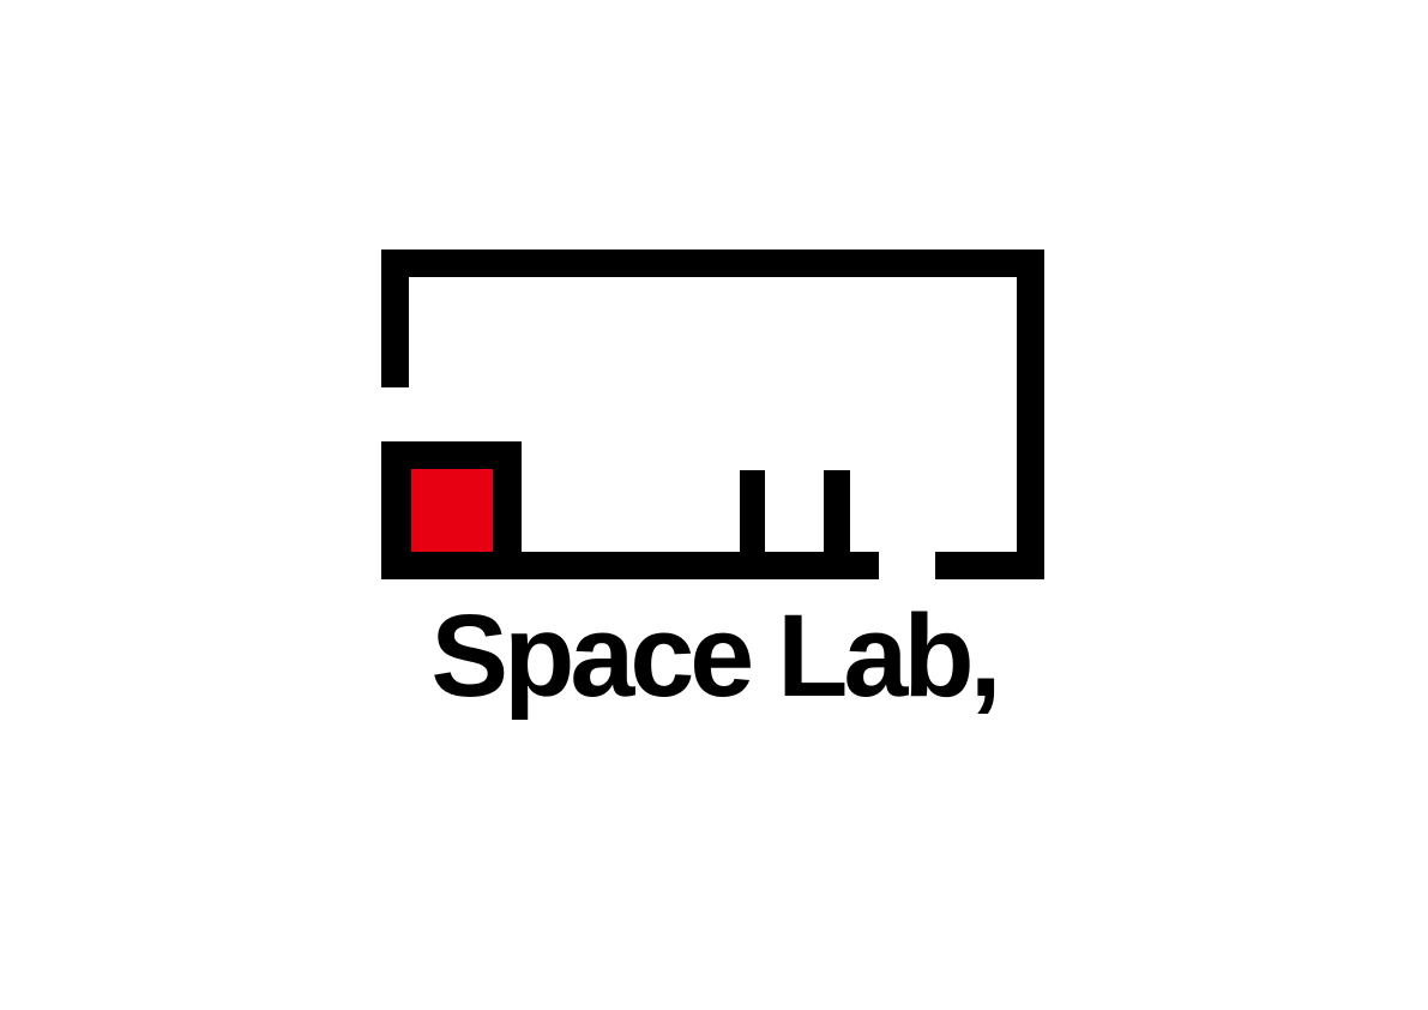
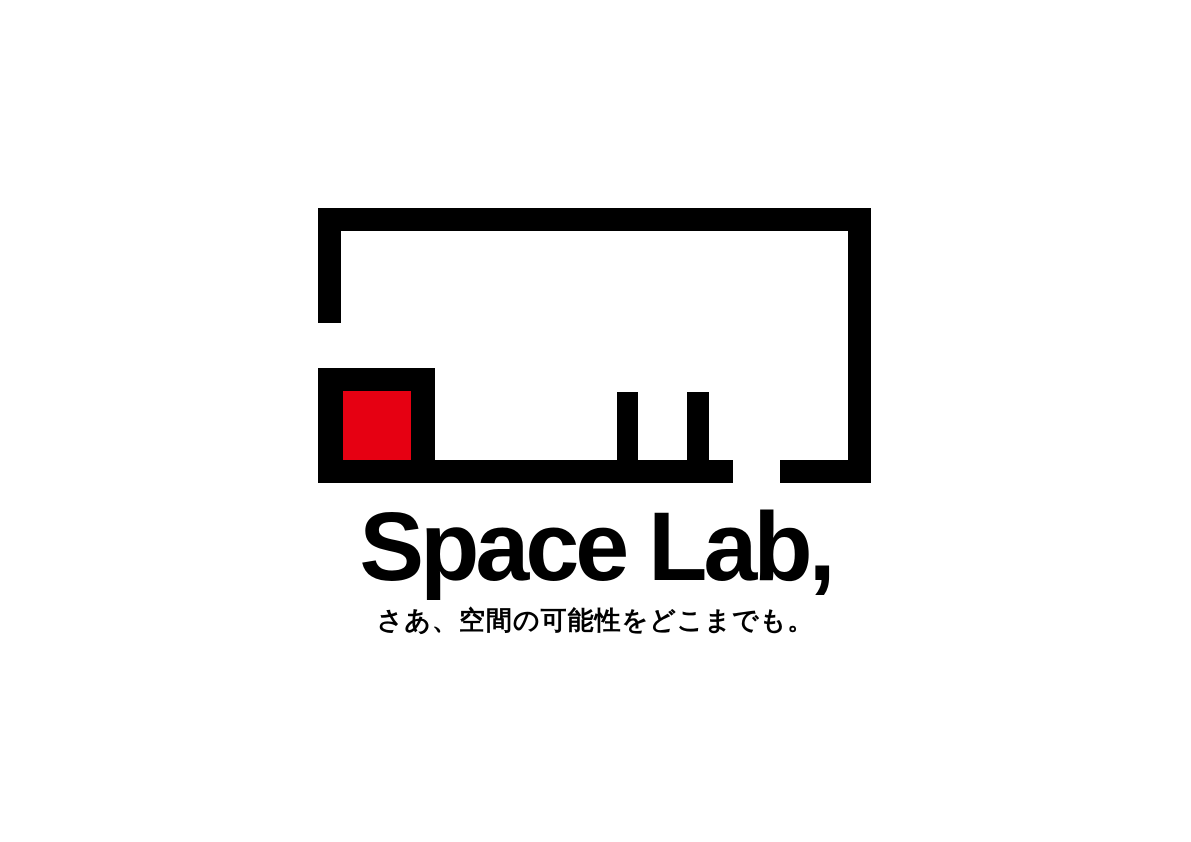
  Space Lab,
+ さあ、空間の可能性をどこまでも。
